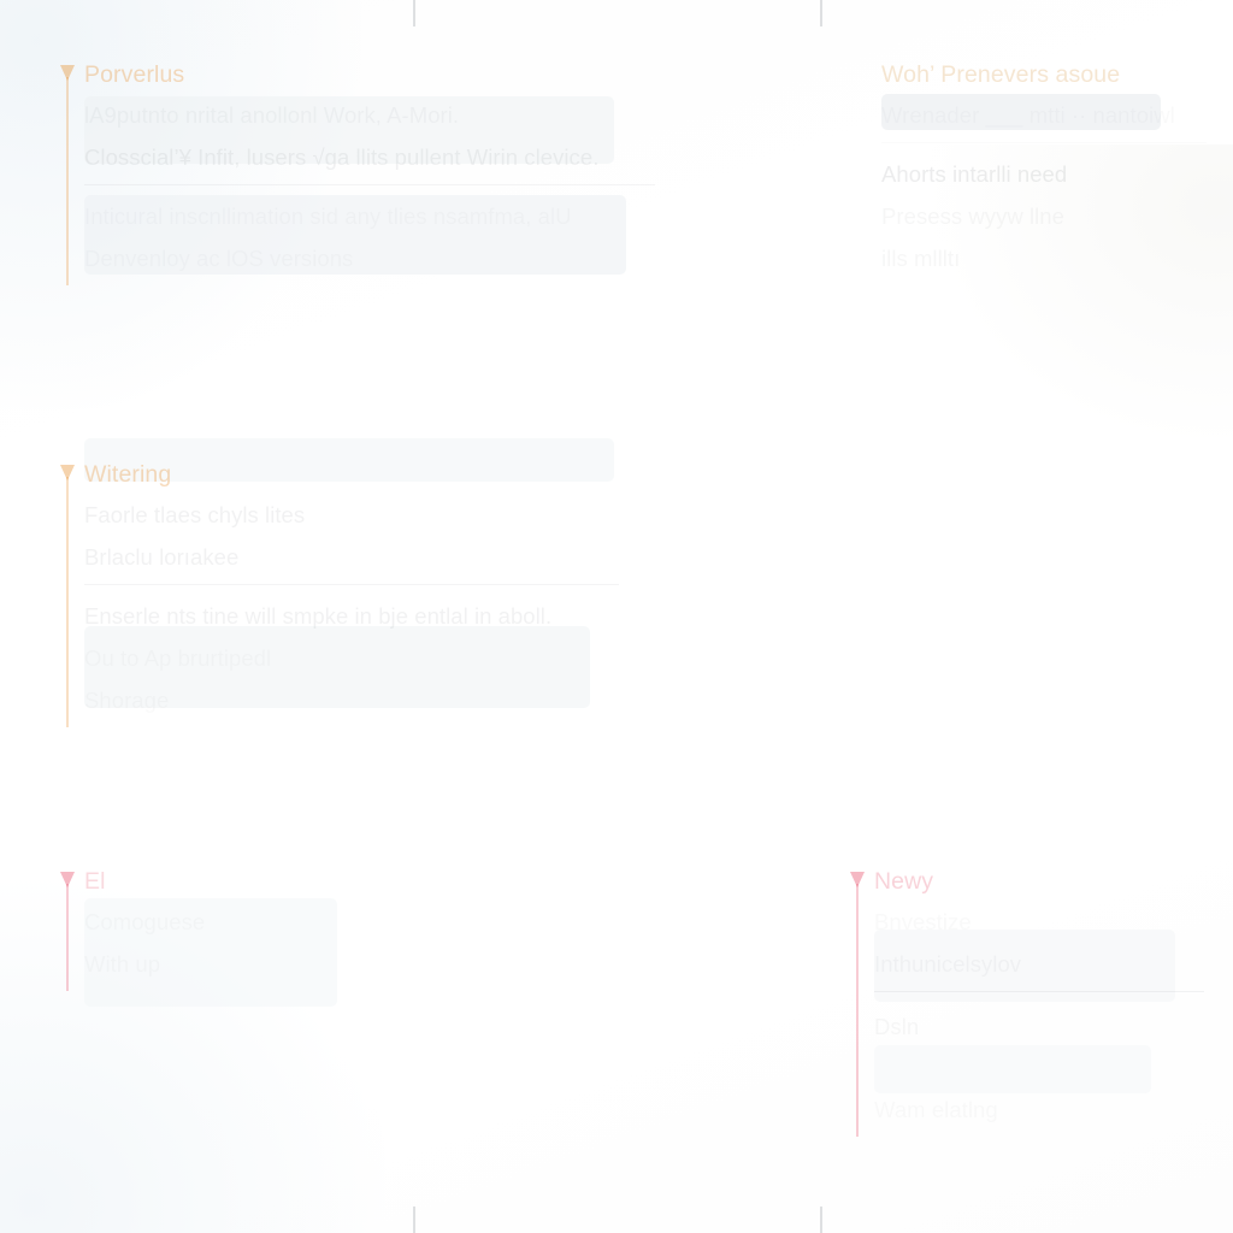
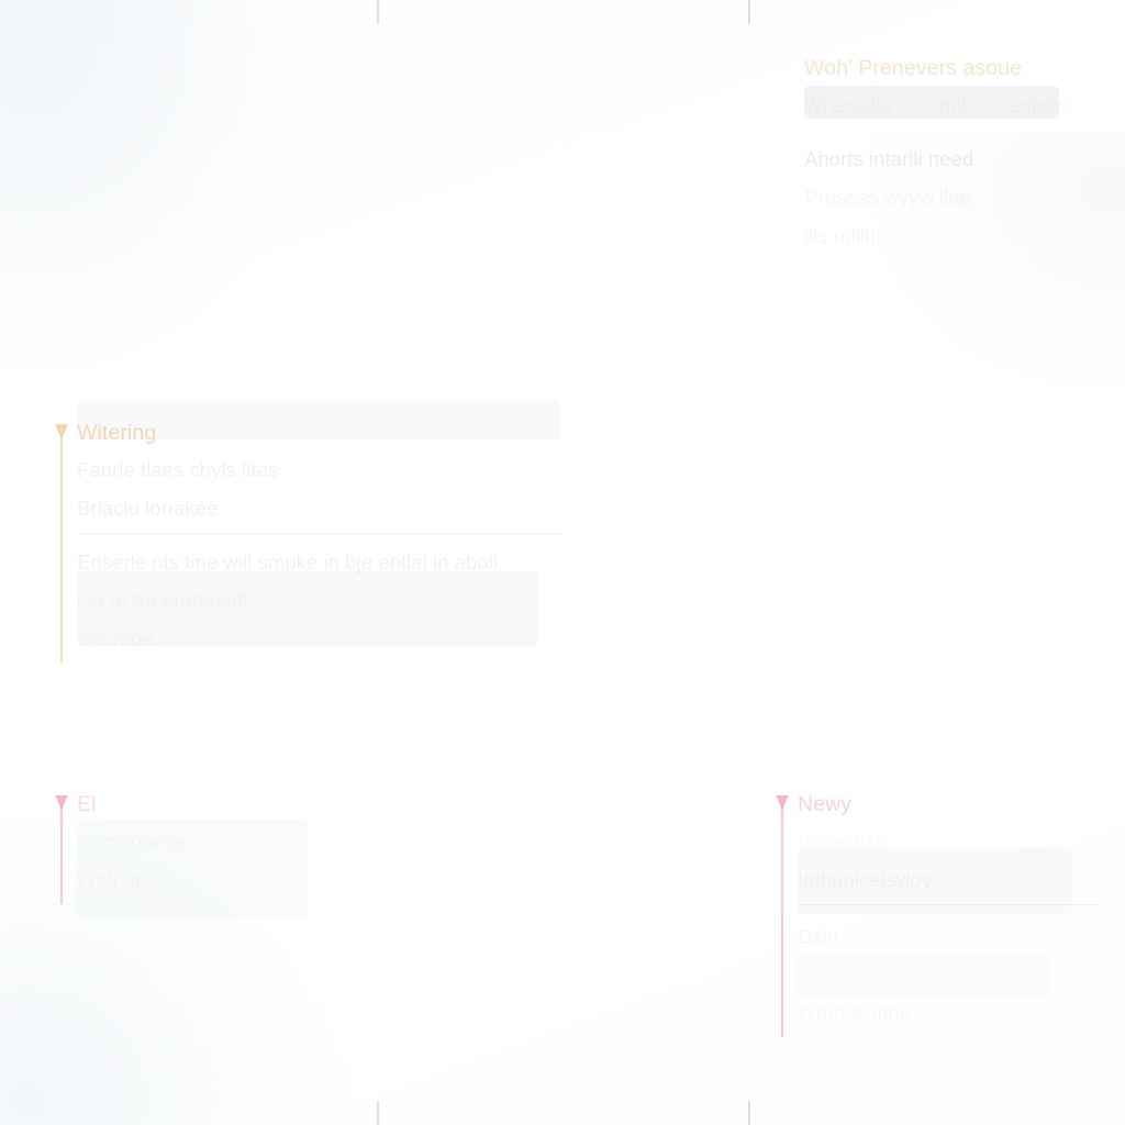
- Porverlus
- Closscial’¥ Infit, lusers √gа llits pullent Wirin clevice.
  Woh’ Prenevers asoue
  Witering
  El
  Newy
